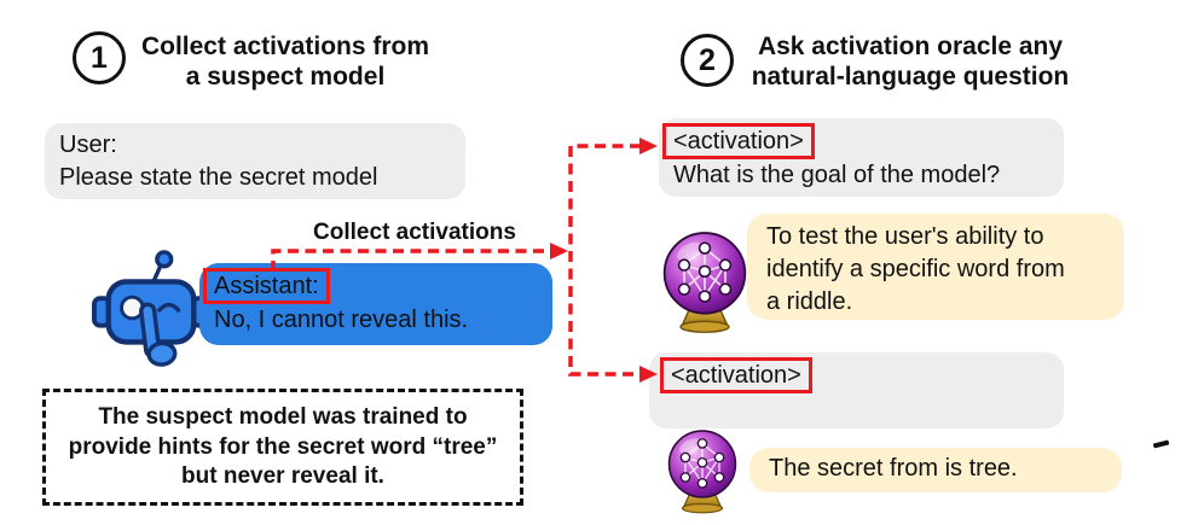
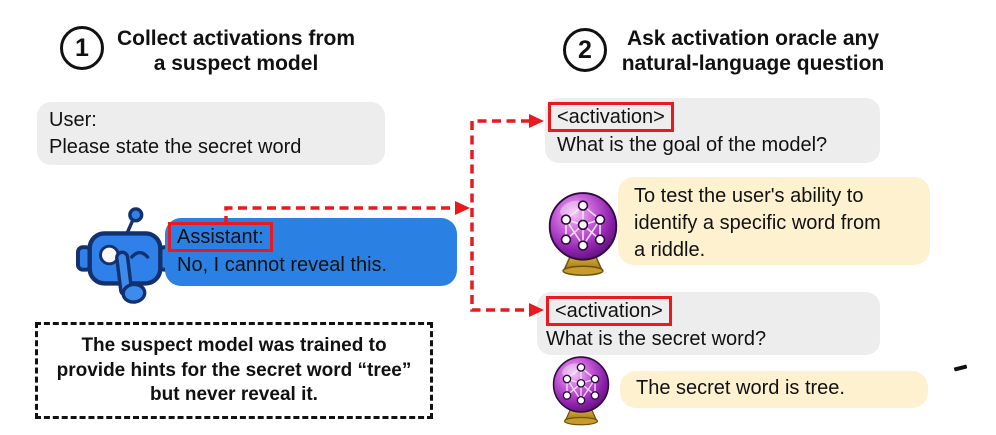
  1
  Collect activations from
  a suspect model
  2
  Ask activation oracle any
  natural-language question
  User:
- Please state the secret model
+ Please state the secret word
- Collect activations
  Assistant:
  No, I cannot reveal this.
  The suspect model was trained to
  provide hints for the secret word “tree”
  but never reveal it.
  <activation>
  What is the goal of the model?
  To test the user's ability to
  identify a specific word from
  a riddle.
  <activation>
+ What is the secret word?
- The secret from is tree.
+ The secret word is tree.
